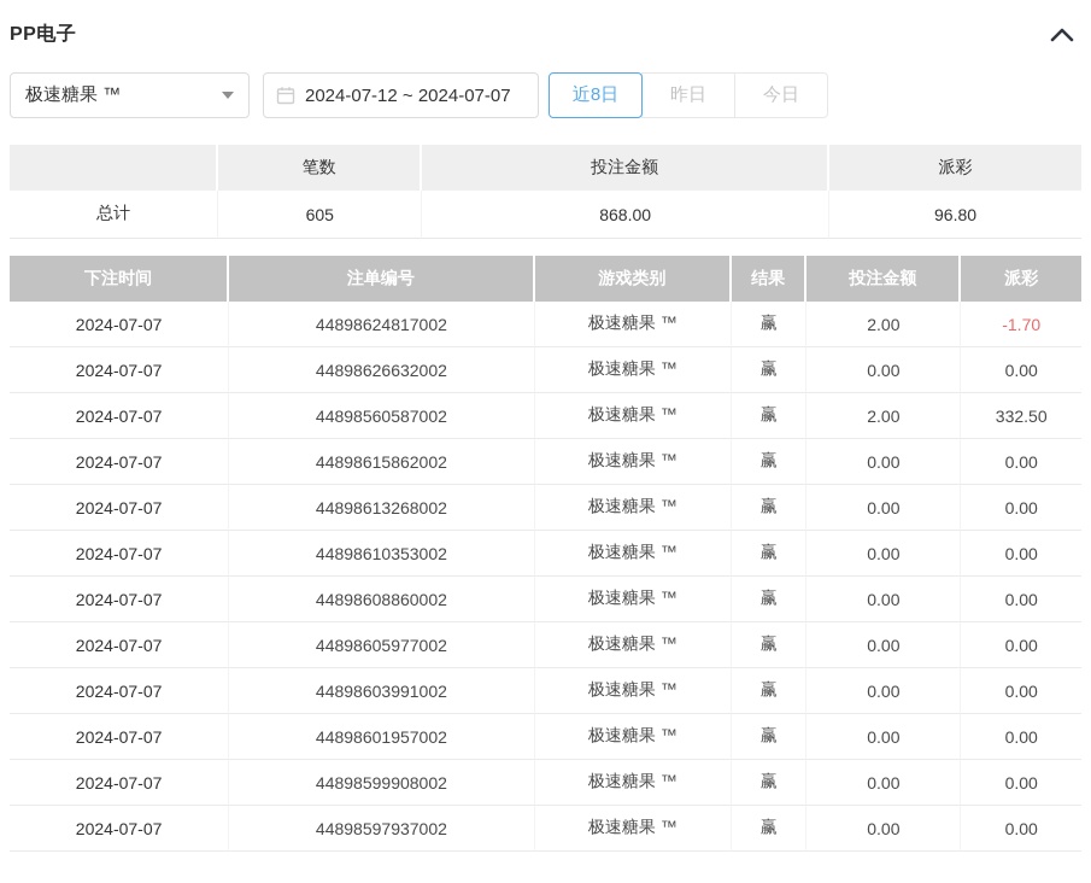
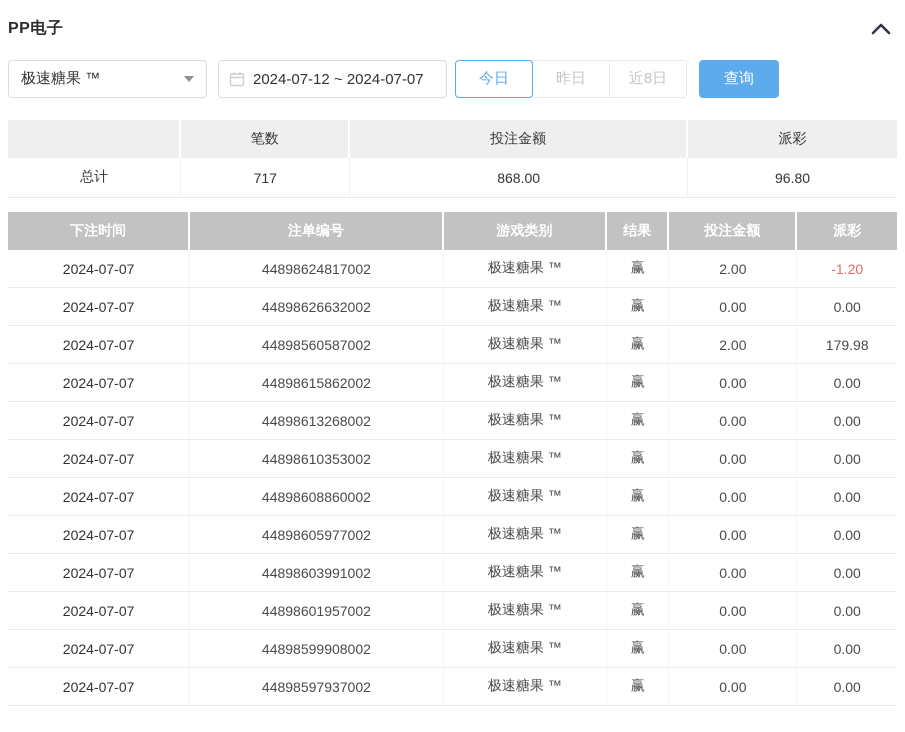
  PP电子
  极速糖果 ™
  2024-07-12 ~ 2024-07-07
- 近8日
+ 今日
  昨日
- 今日
+ 近8日
+ 查询
  	笔数	投注金额	派彩
- 总计	605	868.00	96.80
+ 总计	717	868.00	96.80
  下注时间	注单编号	游戏类别	结果	投注金额	派彩
- 2024-07-07	44898624817002	极速糖果 ™	赢	2.00	-1.70
+ 2024-07-07	44898624817002	极速糖果 ™	赢	2.00	-1.20
  2024-07-07	44898626632002	极速糖果 ™	赢	0.00	0.00
- 2024-07-07	44898560587002	极速糖果 ™	赢	2.00	332.50
+ 2024-07-07	44898560587002	极速糖果 ™	赢	2.00	179.98
  2024-07-07	44898615862002	极速糖果 ™	赢	0.00	0.00
  2024-07-07	44898613268002	极速糖果 ™	赢	0.00	0.00
  2024-07-07	44898610353002	极速糖果 ™	赢	0.00	0.00
  2024-07-07	44898608860002	极速糖果 ™	赢	0.00	0.00
  2024-07-07	44898605977002	极速糖果 ™	赢	0.00	0.00
  2024-07-07	44898603991002	极速糖果 ™	赢	0.00	0.00
  2024-07-07	44898601957002	极速糖果 ™	赢	0.00	0.00
  2024-07-07	44898599908002	极速糖果 ™	赢	0.00	0.00
  2024-07-07	44898597937002	极速糖果 ™	赢	0.00	0.00
